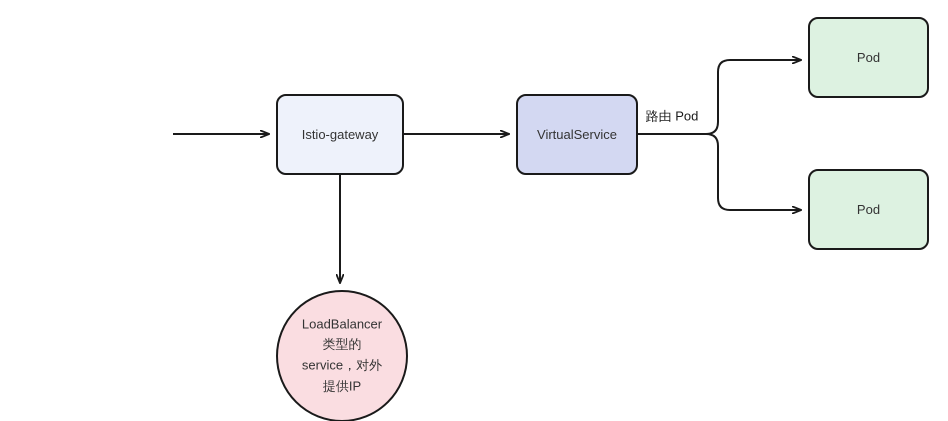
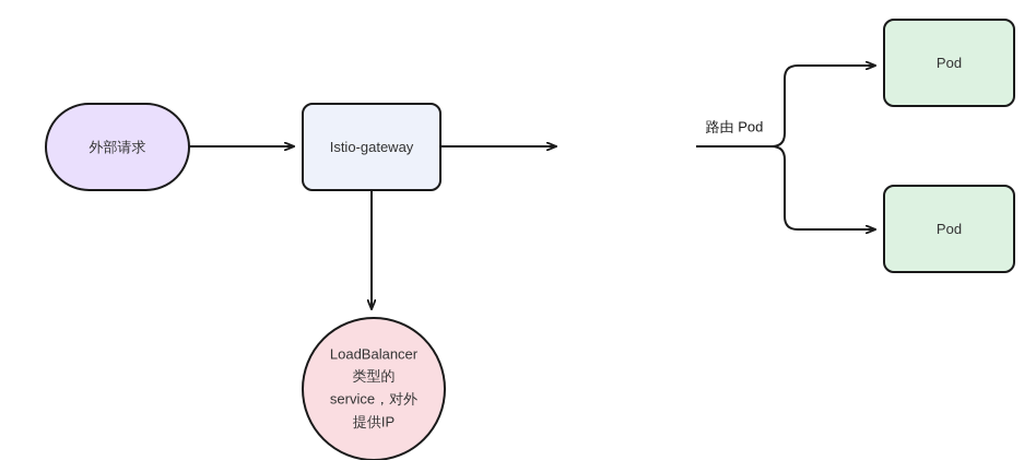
  路由 Pod
+ 外部请求
  Istio-gateway
- VirtualService
  Pod
  Pod
  LoadBalancer
  类型的
  service，对外
  提供IP
